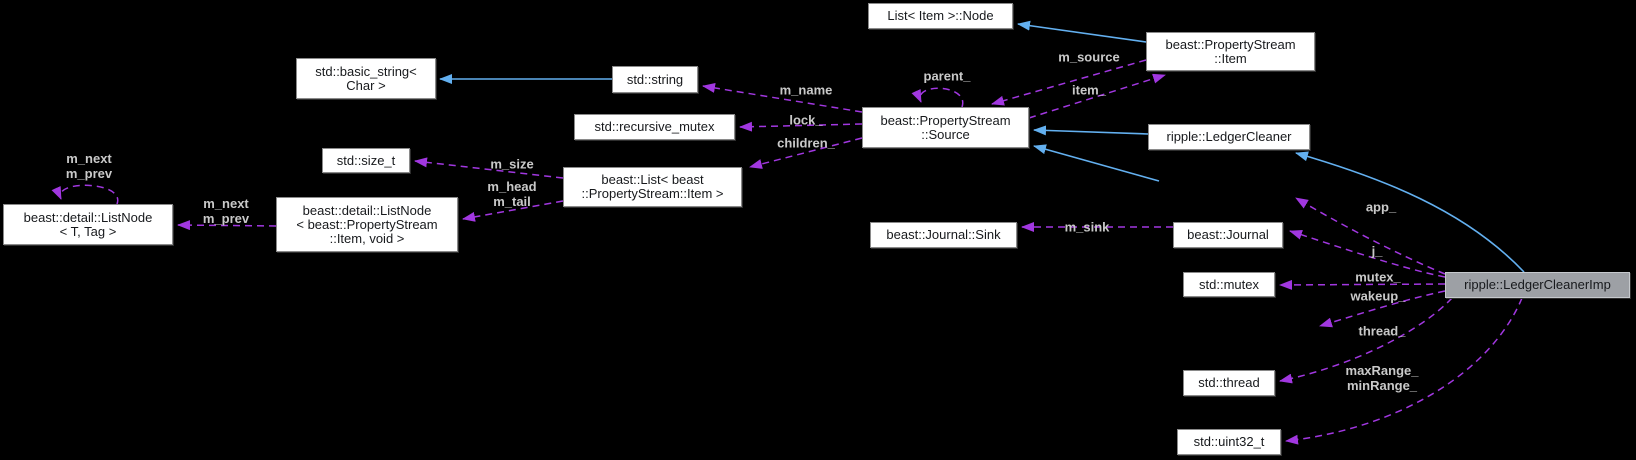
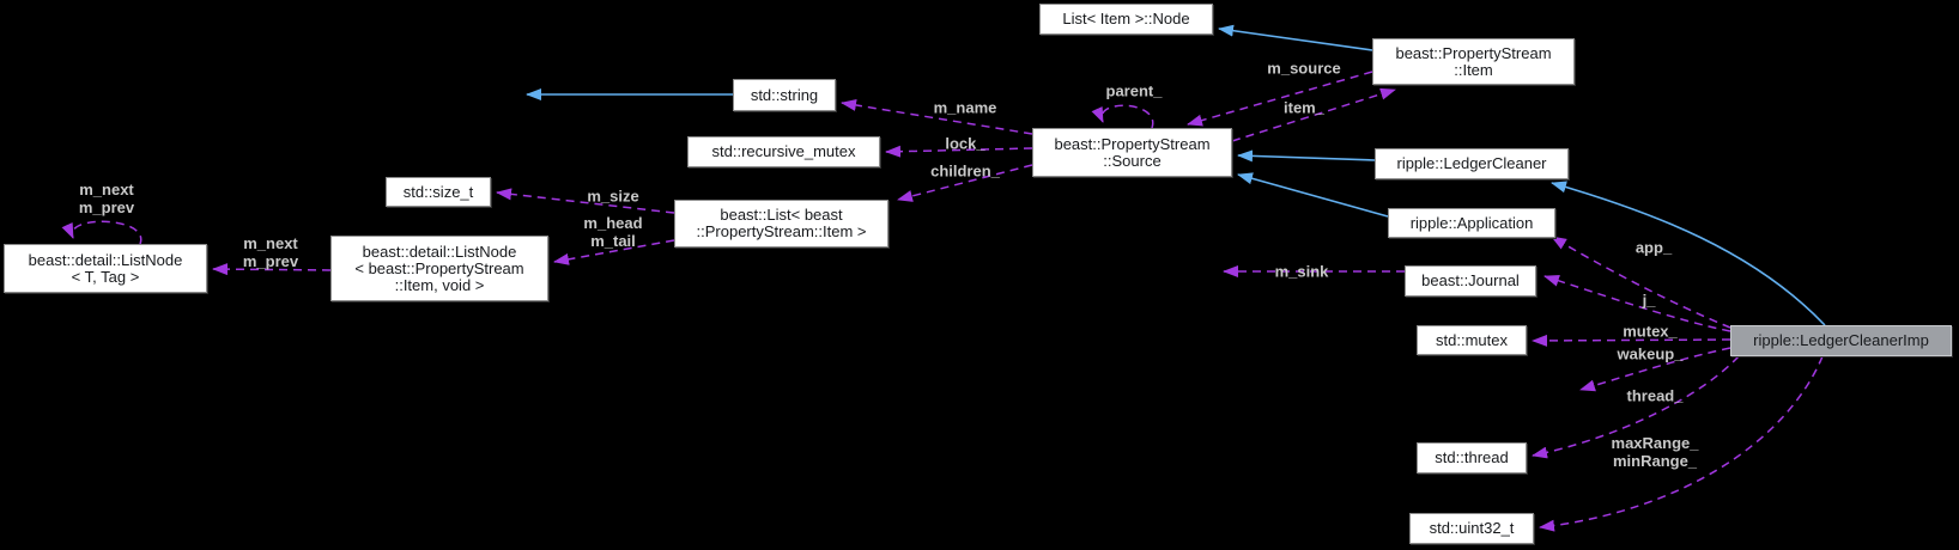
  List< Item >::Node
  beast::PropertyStream
  ::Item
- std::basic_string<
- Char >
  std::string
  std::recursive_mutex
  beast::PropertyStream
  ::Source
  ripple::LedgerCleaner
+ ripple::Application
  std::size_t
  beast::List< beast
  ::PropertyStream::Item >
  beast::detail::ListNode
  < T, Tag >
  beast::detail::ListNode
  < beast::PropertyStream
  ::Item, void >
- beast::Journal::Sink
  beast::Journal
  std::mutex
  std::thread
  std::uint32_t
  ripple::LedgerCleanerImp
  m_name
  lock_
  children_
  parent_
  m_source
  item_
  m_next
  m_prev
  m_next
  m_prev
  m_size
  m_head
  m_tail
  m_sink
  app_
  j_
  mutex_
  wakeup_
  thread_
  maxRange_
  minRange_
